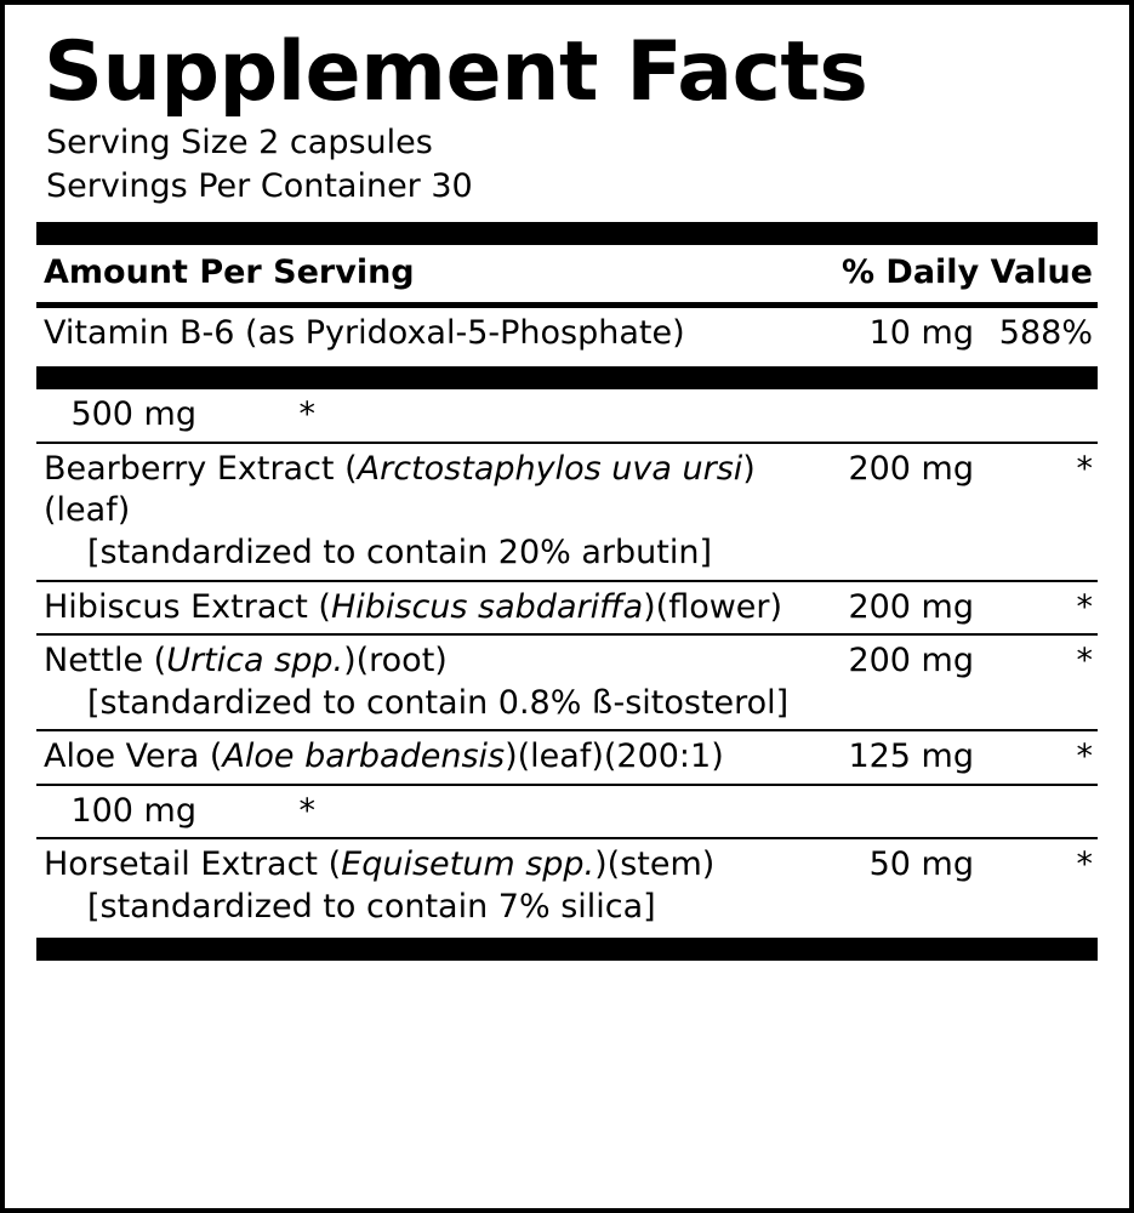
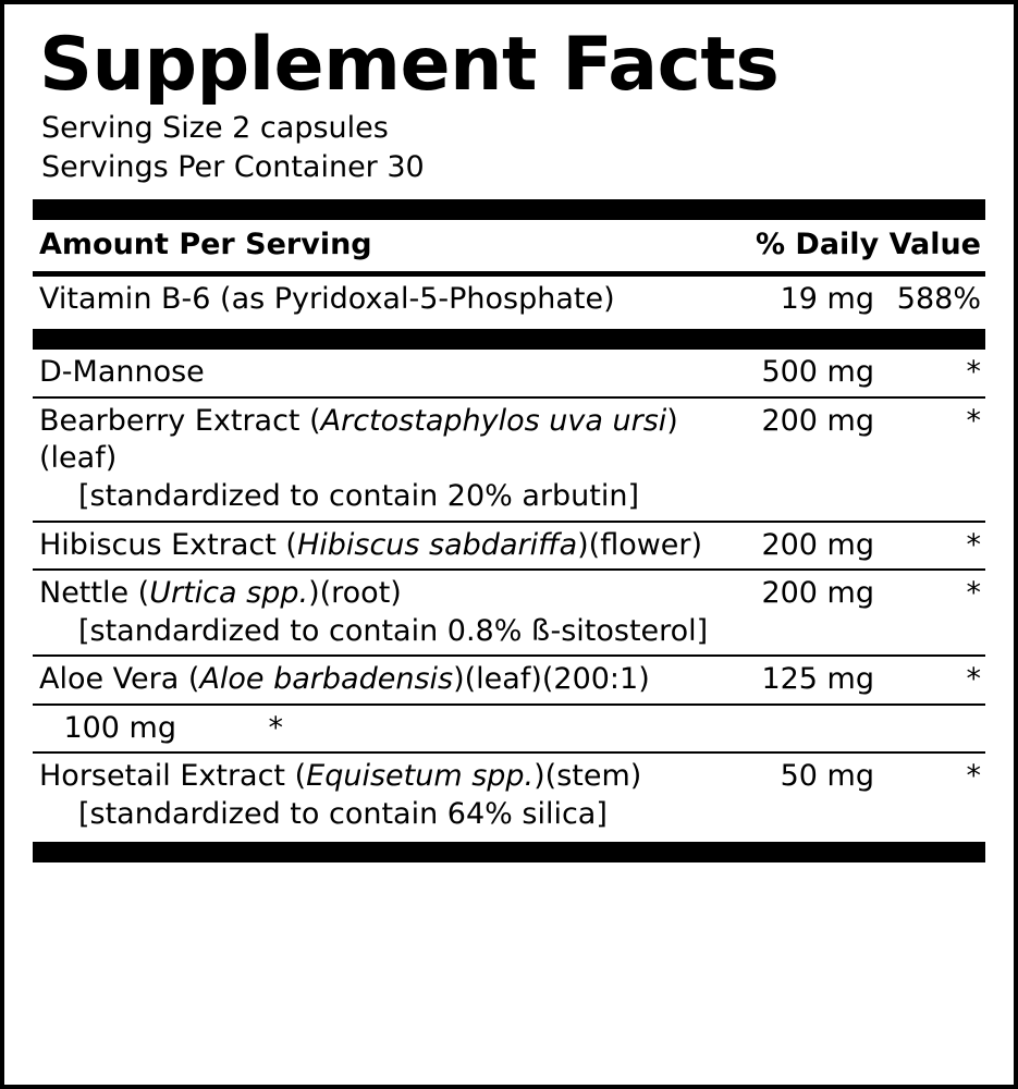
  Supplement Facts
  Serving Size 2 capsules
  Servings Per Container 30
  Amount Per Serving
  % Daily Value
  Vitamin B-6 (as Pyridoxal-5-Phosphate)
- 10 mg
+ 19 mg
  588%
+ D-Mannose
  500 mg
  *
  Bearberry Extract (Arctostaphylos uva ursi)(leaf)
  [standardized to contain 20% arbutin]
  200 mg
  *
  Hibiscus Extract (Hibiscus sabdariffa)(flower)
  200 mg
  *
  Nettle (Urtica spp.)(root)
  [standardized to contain 0.8% ß-sitosterol]
  200 mg
  *
  Aloe Vera (Aloe barbadensis)(leaf)(200:1)
  125 mg
  *
  100 mg
  *
  Horsetail Extract (Equisetum spp.)(stem)
- [standardized to contain 7% silica]
+ [standardized to contain 64% silica]
  50 mg
  *
